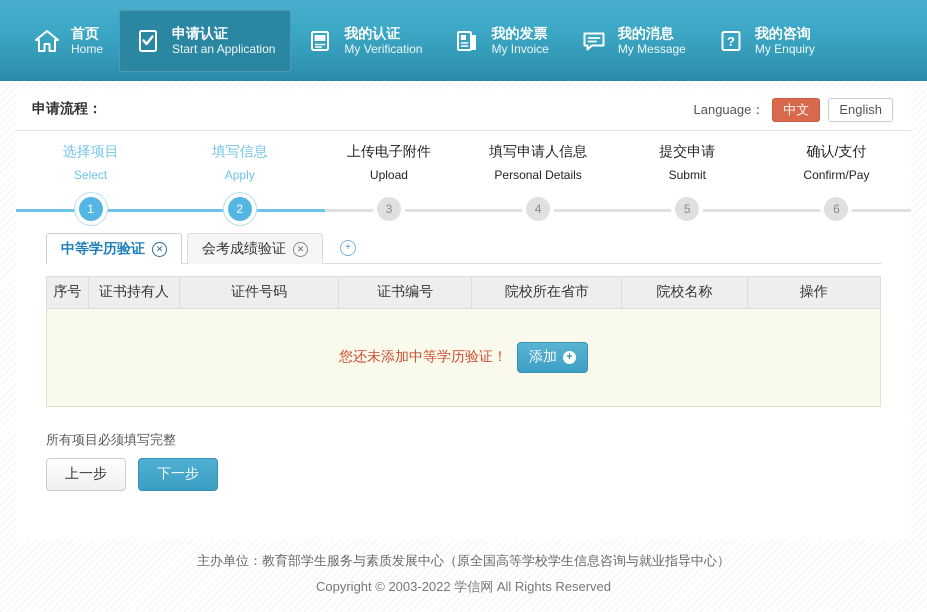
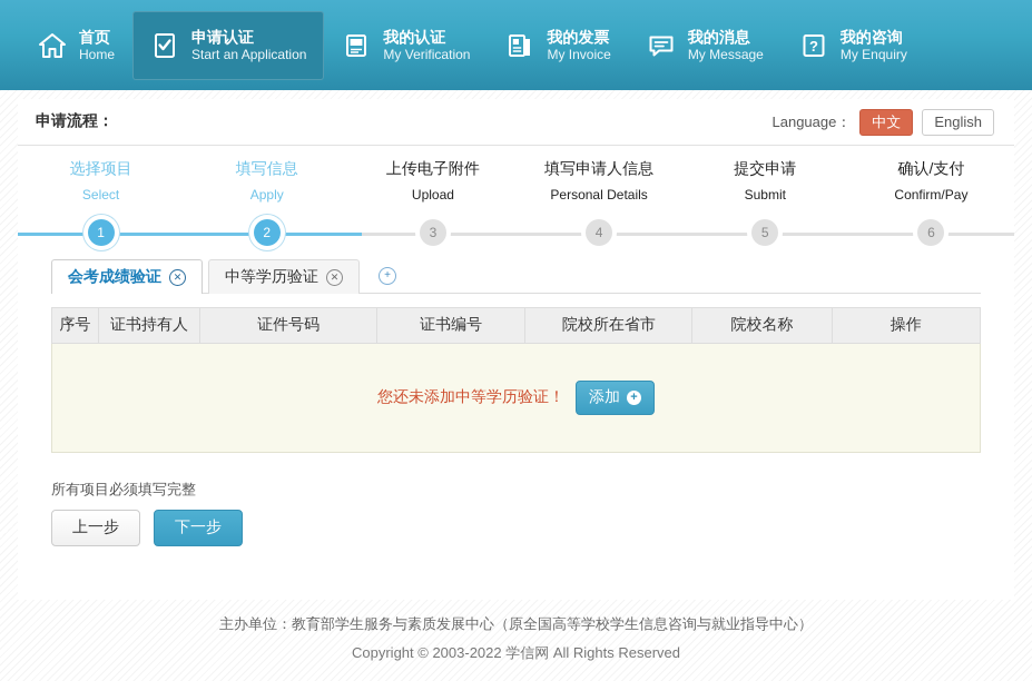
  首页
  Home
  申请认证
  Start an Application
  我的认证
  My Verification
  我的发票
  My Invoice
  我的消息
  My Message
  ?
  我的咨询
  My Enquiry
  申请流程：
  Language：
  中文
  English
  选择项目
  Select
  1
  填写信息
  Apply
  2
  上传电子附件
  Upload
  3
  填写申请人信息
  Personal Details
  4
  提交申请
  Submit
  5
  确认/支付
  Confirm/Pay
  6
- 中等学历验证
+ 会考成绩验证
  ✕
- 会考成绩验证
+ 中等学历验证
  ✕
  +
  序号	证书持有人	证件号码	证书编号	院校所在省市	院校名称	操作
  您还未添加中等学历验证！
  添加
  +
  所有项目必须填写完整
  上一步
  下一步
  主办单位：教育部学生服务与素质发展中心（原全国高等学校学生信息咨询与就业指导中心）
  Copyright © 2003-2022 学信网 All Rights Reserved
